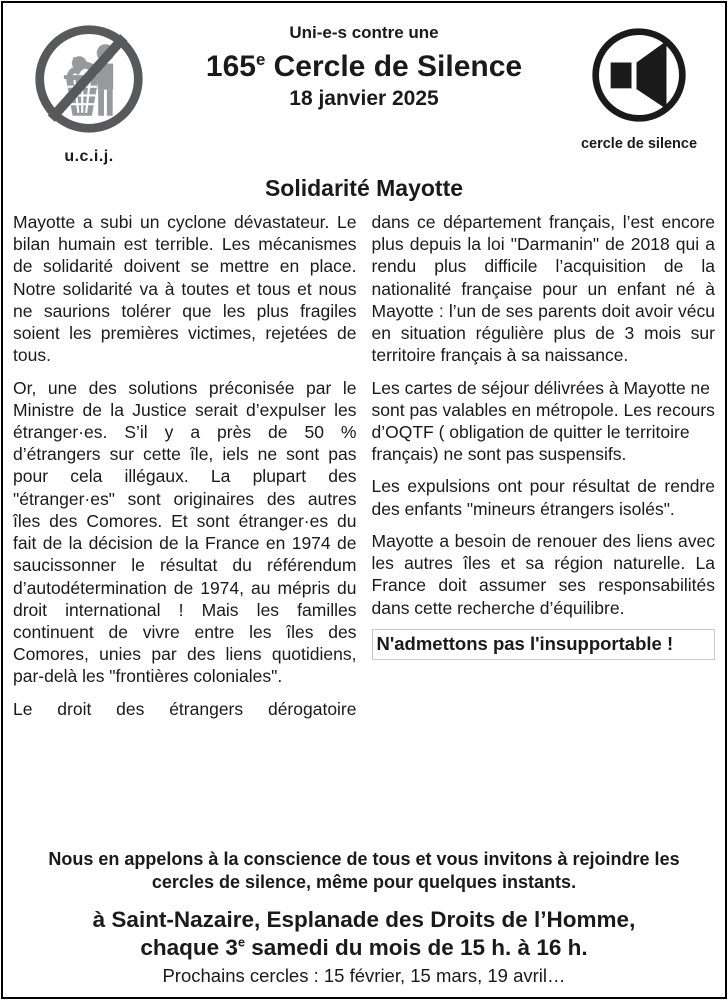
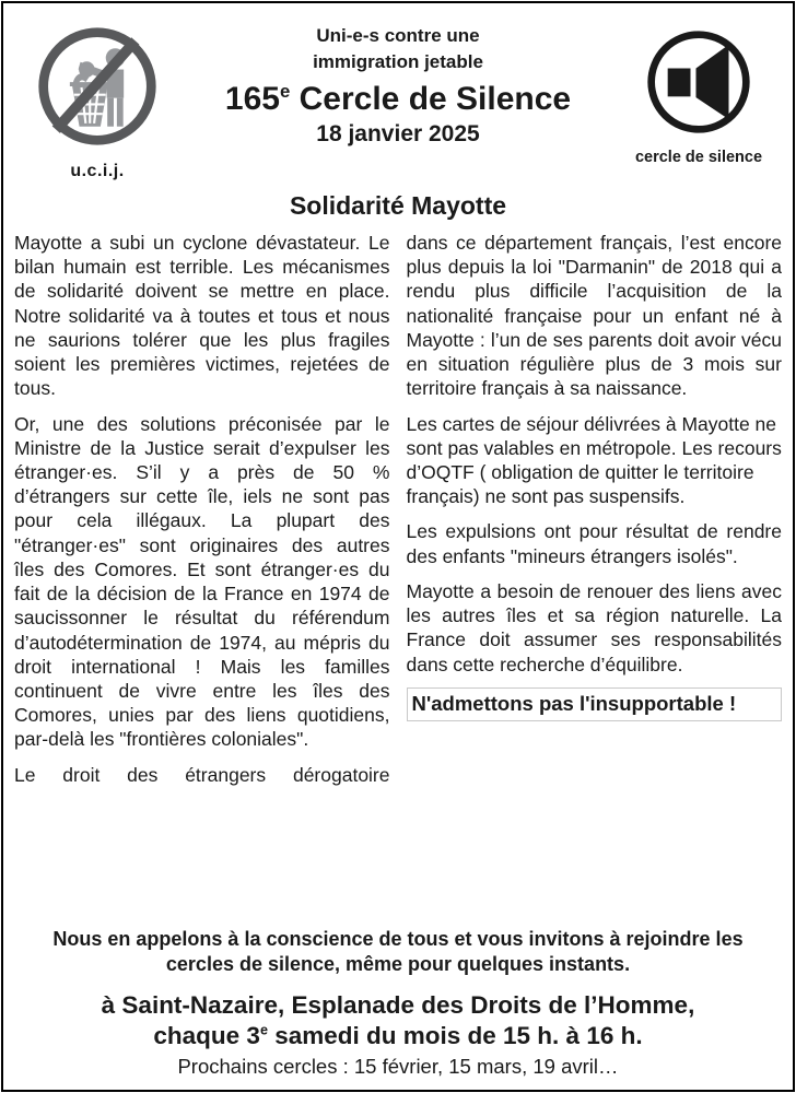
  u.c.i.j.
  Uni-e-s contre une
+ immigration jetable
  165e Cercle de Silence
  18 janvier 2025
  cercle de silence
  Solidarité Mayotte
  Mayotte a subi un cyclone dévastateur. Le bilan humain est terrible. Les mécanismes de solidarité doivent se mettre en place. Notre solidarité va à toutes et tous et nous ne saurions tolérer que les plus fragiles soient les premières victimes, rejetées de tous.
  Or, une des solutions préconisée par le Ministre de la Justice serait d’expulser les étranger·es. S’il y a près de 50 % d’étrangers sur cette île, iels ne sont pas pour cela illégaux. La plupart des "étranger·es" sont originaires des autres îles des Comores. Et sont étranger·es du fait de la décision de la France en 1974 de saucissonner le résultat du référendum d’autodétermination de 1974, au mépris du droit international ! Mais les familles continuent de vivre entre les îles des Comores, unies par des liens quotidiens, par-delà les "frontières coloniales".
  Le droit des étrangers dérogatoire
  dans ce département français, l’est encore plus depuis la loi "Darmanin" de 2018 qui a rendu plus difficile l’acquisition de la nationalité française pour un enfant né à Mayotte : l’un de ses parents doit avoir vécu en situation régulière plus de 3 mois sur territoire français à sa naissance.
  Les cartes de séjour délivrées à Mayotte ne sont pas valables en métropole. Les recours d’OQTF ( obligation de quitter le territoire français) ne sont pas suspensifs.
  Les expulsions ont pour résultat de rendre des enfants "mineurs étrangers isolés".
  Mayotte a besoin de renouer des liens avec les autres îles et sa région naturelle. La France doit assumer ses responsabilités dans cette recherche d’équilibre.
  N'admettons pas l'insupportable !
  Nous en appelons à la conscience de tous et vous invitons à rejoindre les cercles de silence, même pour quelques instants.
  à Saint-Nazaire, Esplanade des Droits de l’Homme,
  chaque 3e samedi du mois de 15 h. à 16 h.
  Prochains cercles : 15 février, 15 mars, 19 avril…
